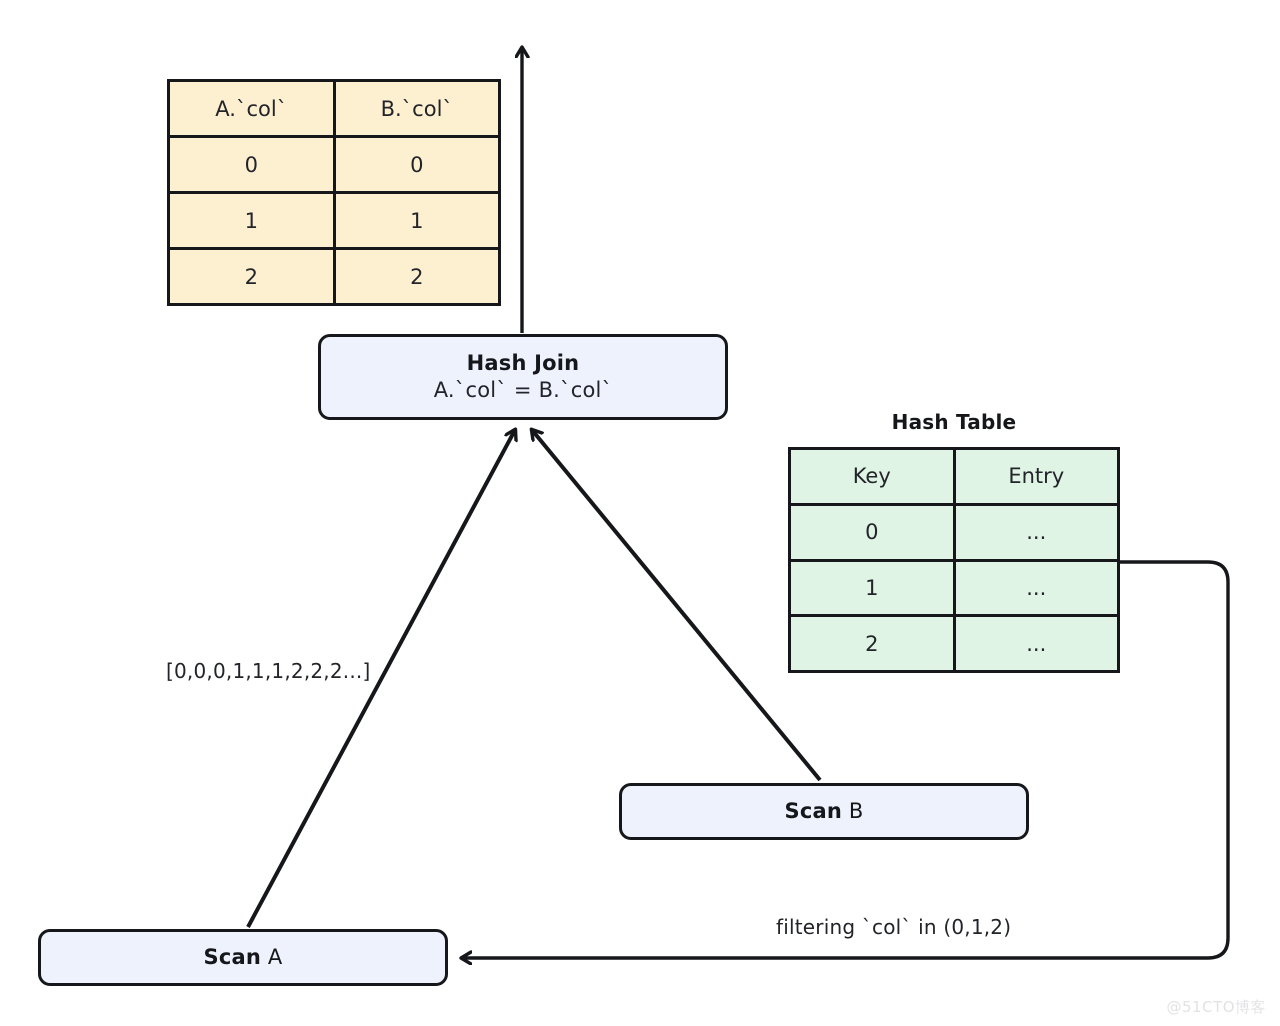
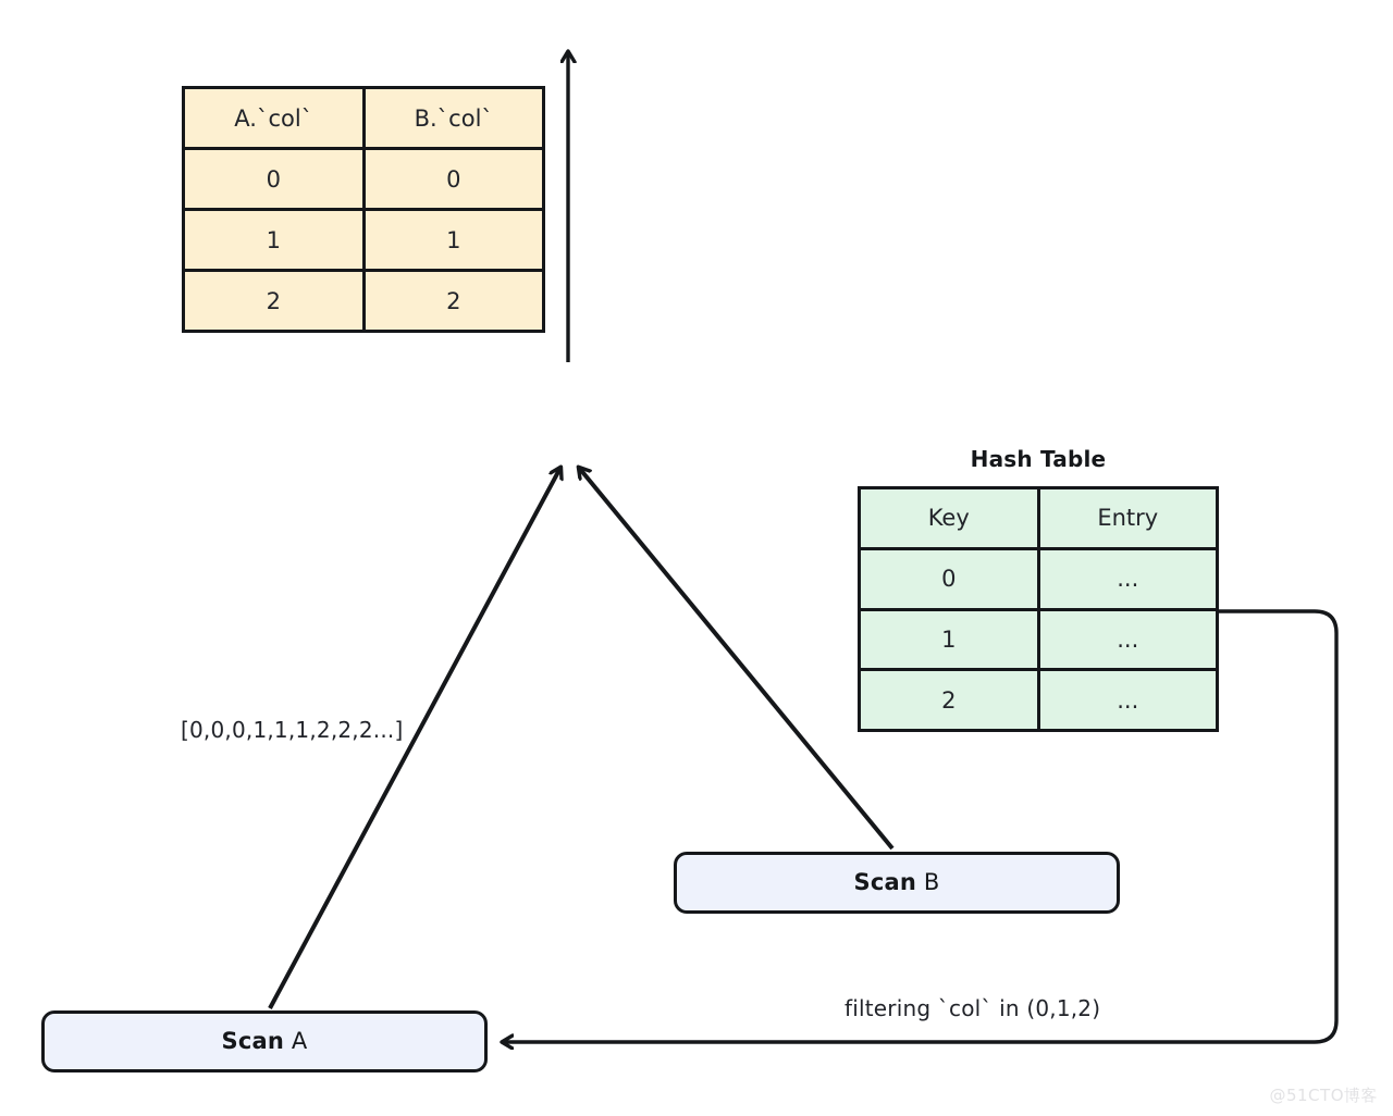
  A.`col`	B.`col`
  0	0
  1	1
  2	2
- Hash Join
- A.`col` = B.`col`
  Hash Table
  Key	Entry
  0	...
  1	...
  2	...
  Scan B
  Scan A
  [0,0,0,1,1,1,2,2,2...]
  filtering `col` in (0,1,2)
  @51CTO博客
